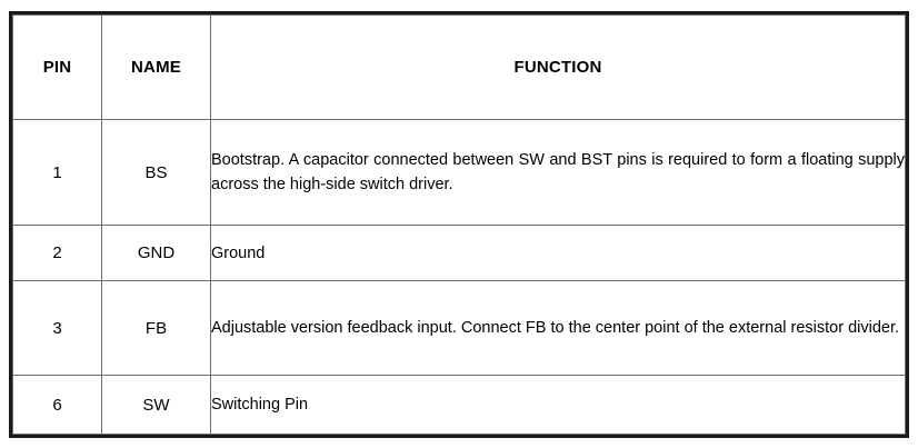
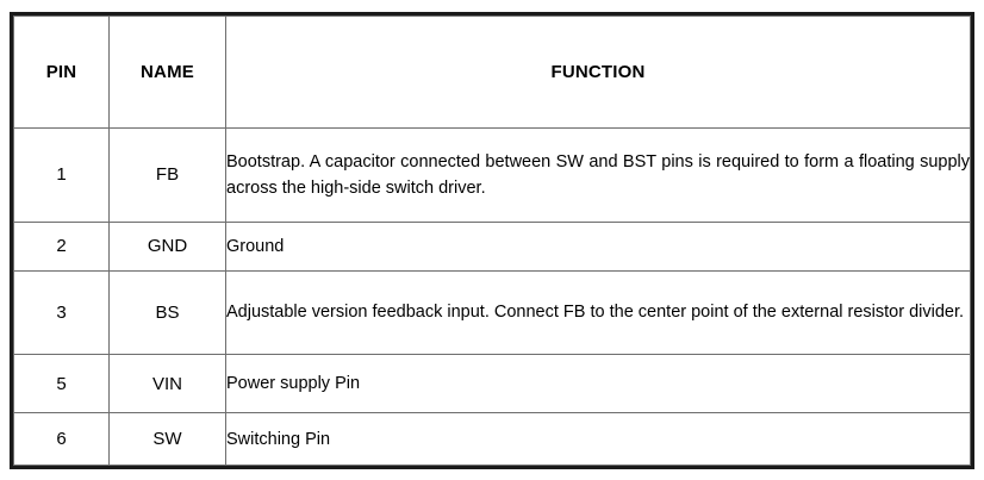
  PIN	NAME	FUNCTION
- 1	BS	Bootstrap. A capacitor connected between SW and BST pins is required to form a floating supply across the high-side switch driver.
+ 1	FB	Bootstrap. A capacitor connected between SW and BST pins is required to form a floating supply across the high-side switch driver.
  2	GND	Ground
- 3	FB	Adjustable version feedback input. Connect FB to the center point of the external resistor divider.
+ 3	BS	Adjustable version feedback input. Connect FB to the center point of the external resistor divider.
+ 5	VIN	Power supply Pin
  6	SW	Switching Pin
